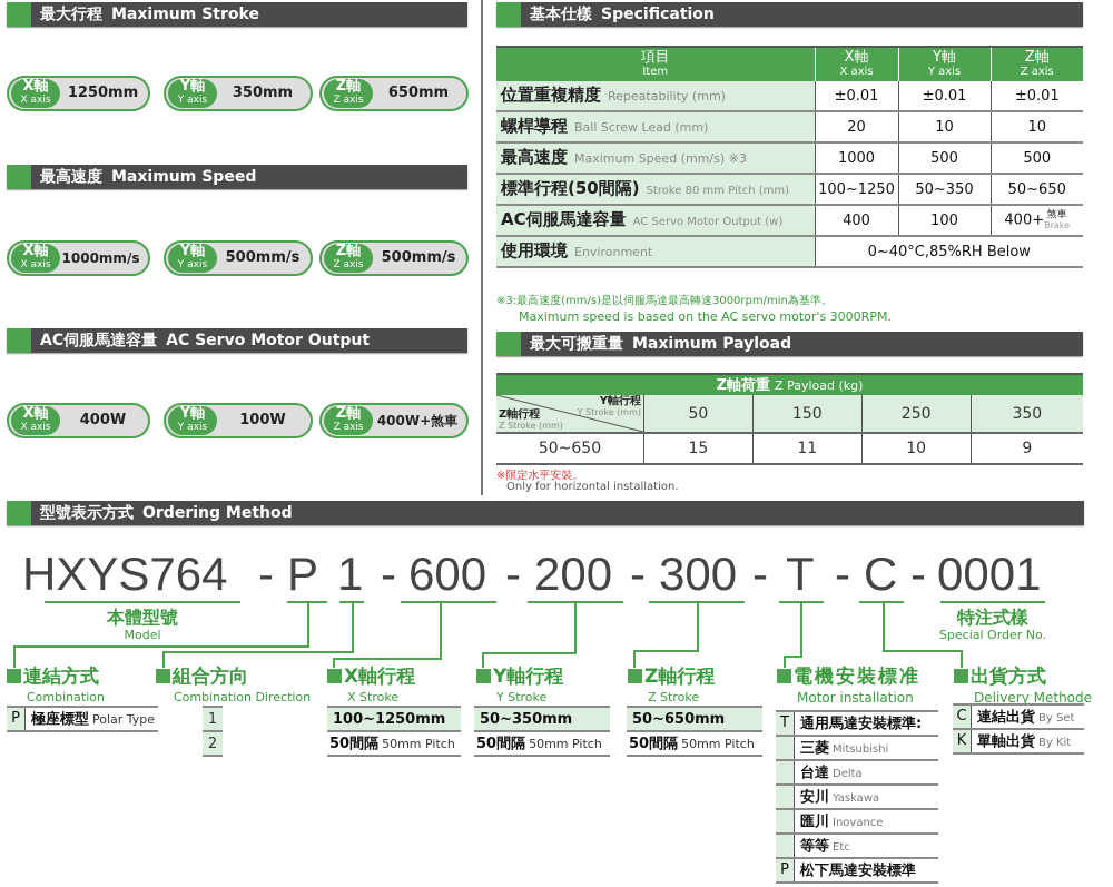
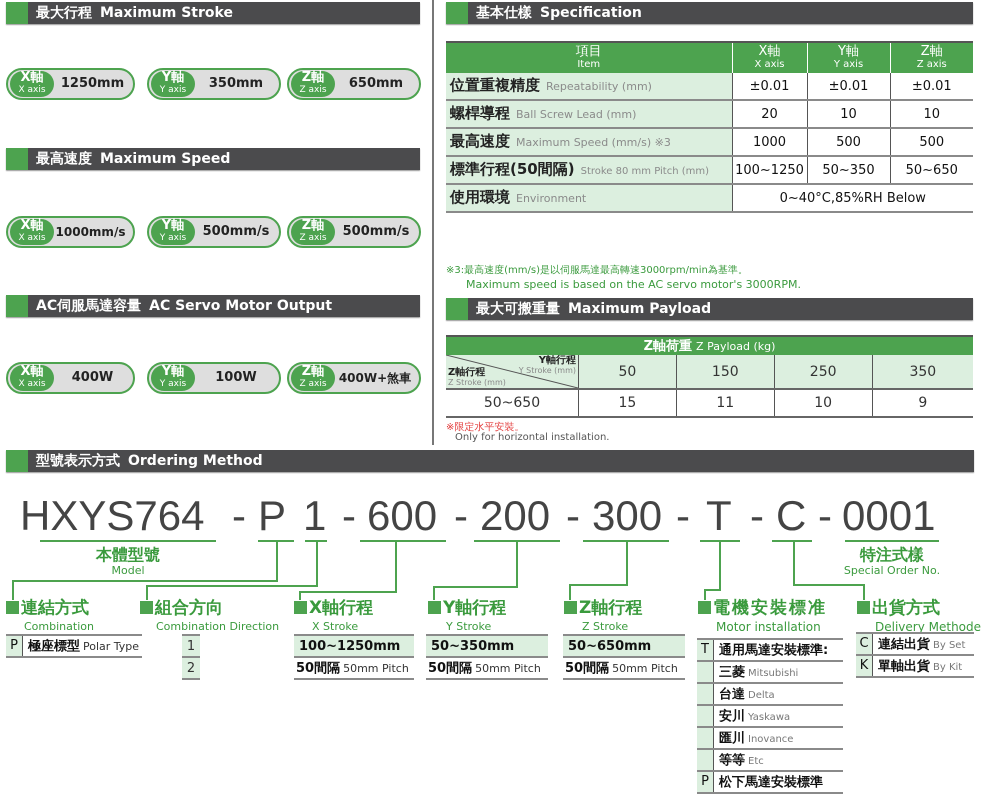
  最大行程 Maximum Stroke
  X軸
  X axis
  1250mm
  Y軸
  Y axis
  350mm
  Z軸
  Z axis
  650mm
  最高速度 Maximum Speed
  X軸
  X axis
  1000mm/s
  Y軸
  Y axis
  500mm/s
  Z軸
  Z axis
  500mm/s
  AC伺服馬達容量 AC Servo Motor Output
  X軸
  X axis
  400W
  Y軸
  Y axis
  100W
  Z軸
  Z axis
  400W+煞車
  基本仕樣 Specification
  項目Item	X軸X axis	Y軸Y axis	Z軸Z axis
  位置重複精度 Repeatability (mm)	±0.01	±0.01	±0.01
  螺桿導程 Ball Screw Lead (mm)	20	10	10
  最高速度 Maximum Speed (mm/s) ※3	1000	500	500
  標準行程(50間隔) Stroke 80 mm Pitch (mm)	100~1250	50~350	50~650
- AC伺服馬達容量 AC Servo Motor Output (w)	400	100	400+ 煞車Brake
  使用環境 Environment	0~40°C,85%RH Below
  ※3:最高速度(mm/s)是以伺服馬達最高轉速3000rpm/min為基準。
  Maximum speed is based on the AC servo motor's 3000RPM.
  最大可搬重量 Maximum Payload
  Z軸荷重 Z Payload (kg)
  Y軸行程Y Stroke (mm) Z軸行程Z Stroke (mm)	50	150	250	350
  50~650	15	11	10	9
  ※限定水平安裝。
  Only for horizontal installation.
  型號表示方式 Ordering Method
  HXYS764
  -
  P
  1
  -
  600
  -
  200
  -
  300
  -
  T
  -
  C
  -
  0001
  本體型號
  Model
  特注式樣
  Special Order No.
  連結方式
  Combination
  P
  極座標型 Polar Type
  組合方向
  Combination Direction
  1
  2
  X軸行程
  X Stroke
  100~1250mm
  50間隔 50mm Pitch
  Y軸行程
  Y Stroke
  50~350mm
  50間隔 50mm Pitch
  Z軸行程
  Z Stroke
  50~650mm
  50間隔 50mm Pitch
  電機安裝標准
  Motor installation
  T
  通用馬達安裝標準:
  三菱 Mitsubishi
  台達 Delta
  安川 Yaskawa
  匯川 Inovance
  等等 Etc
  P
  松下馬達安裝標準
  出貨方式
  Delivery Methode
  C
  連結出貨 By Set
  K
  單軸出貨 By Kit
